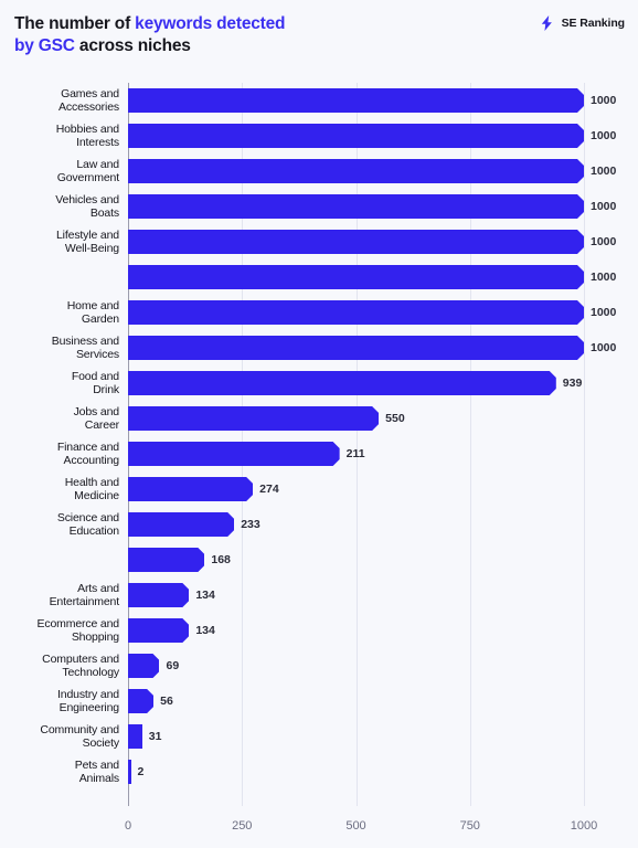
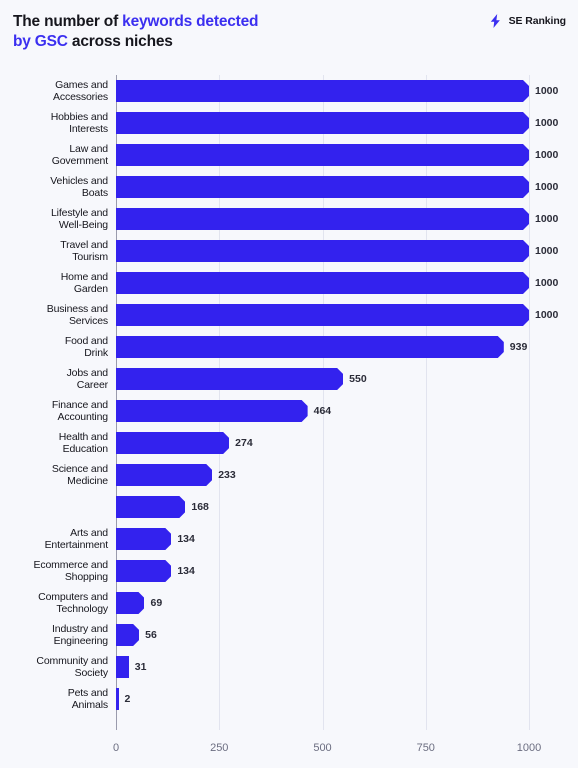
  The number of keywords detected
  by GSC across niches
  SE Ranking
  Games and
  Accessories
  1000
  Hobbies and
  Interests
  1000
  Law and
  Government
  1000
  Vehicles and
  Boats
  1000
  Lifestyle and
  Well-Being
  1000
+ Travel and
+ Tourism
  1000
  Home and
  Garden
  1000
  Business and
  Services
  1000
  Food and
  Drink
  939
  Jobs and
  Career
  550
  Finance and
  Accounting
- 211
+ 464
  Health and
- Medicine
+ Education
  274
  Science and
- Education
+ Medicine
  233
  168
  Arts and
  Entertainment
  134
  Ecommerce and
  Shopping
  134
  Computers and
  Technology
  69
  Industry and
  Engineering
  56
  Community and
  Society
  31
  Pets and
  Animals
  2
  0
  250
  500
  750
  1000
